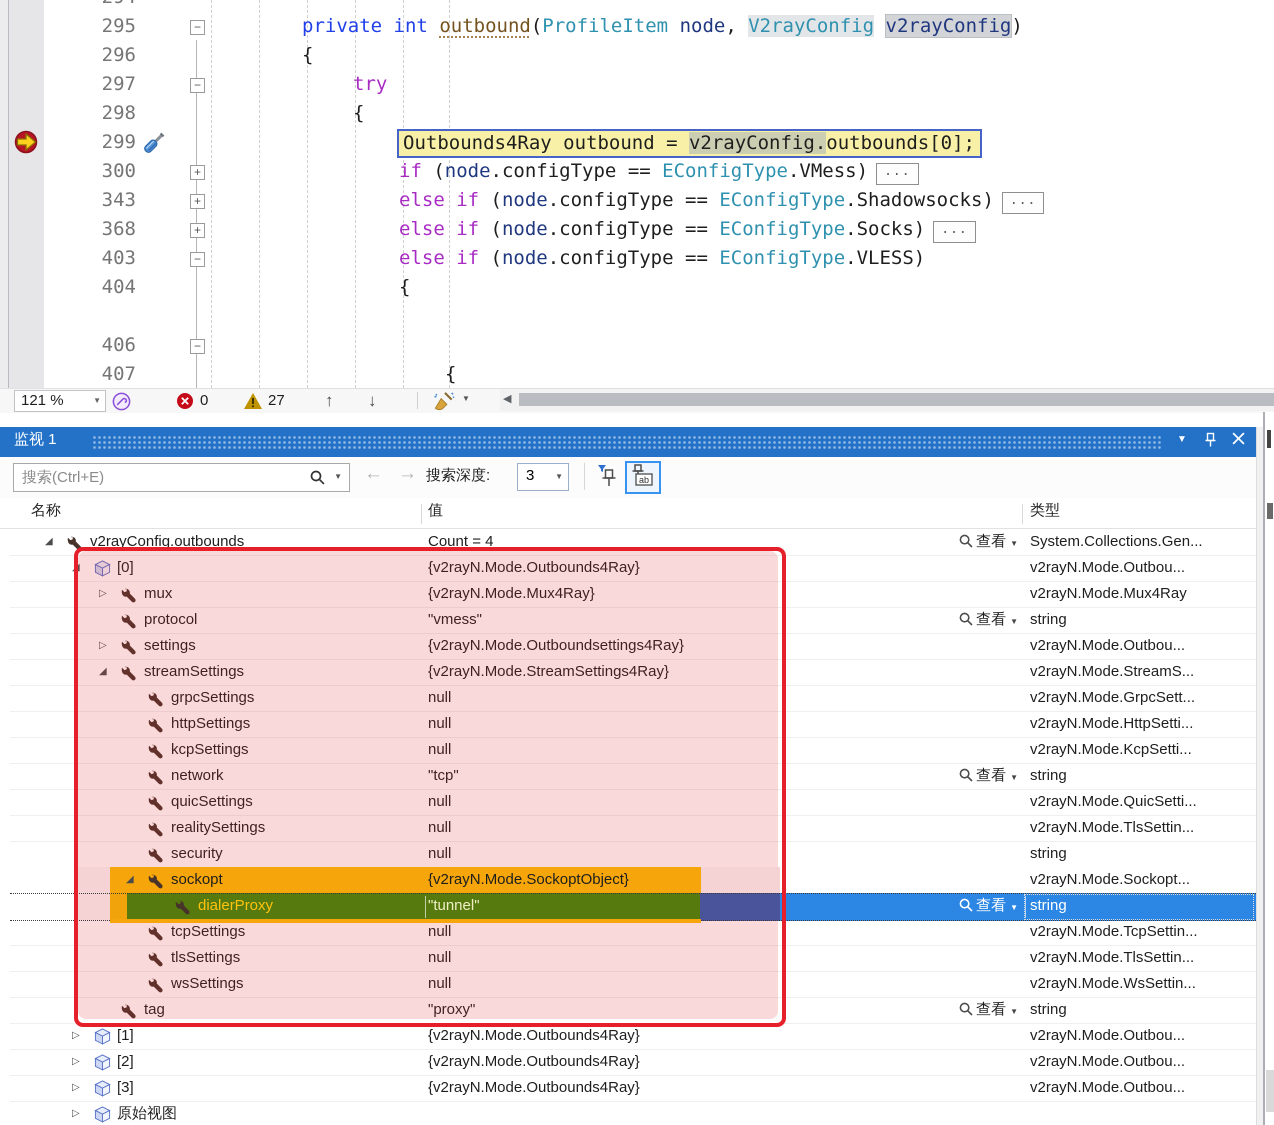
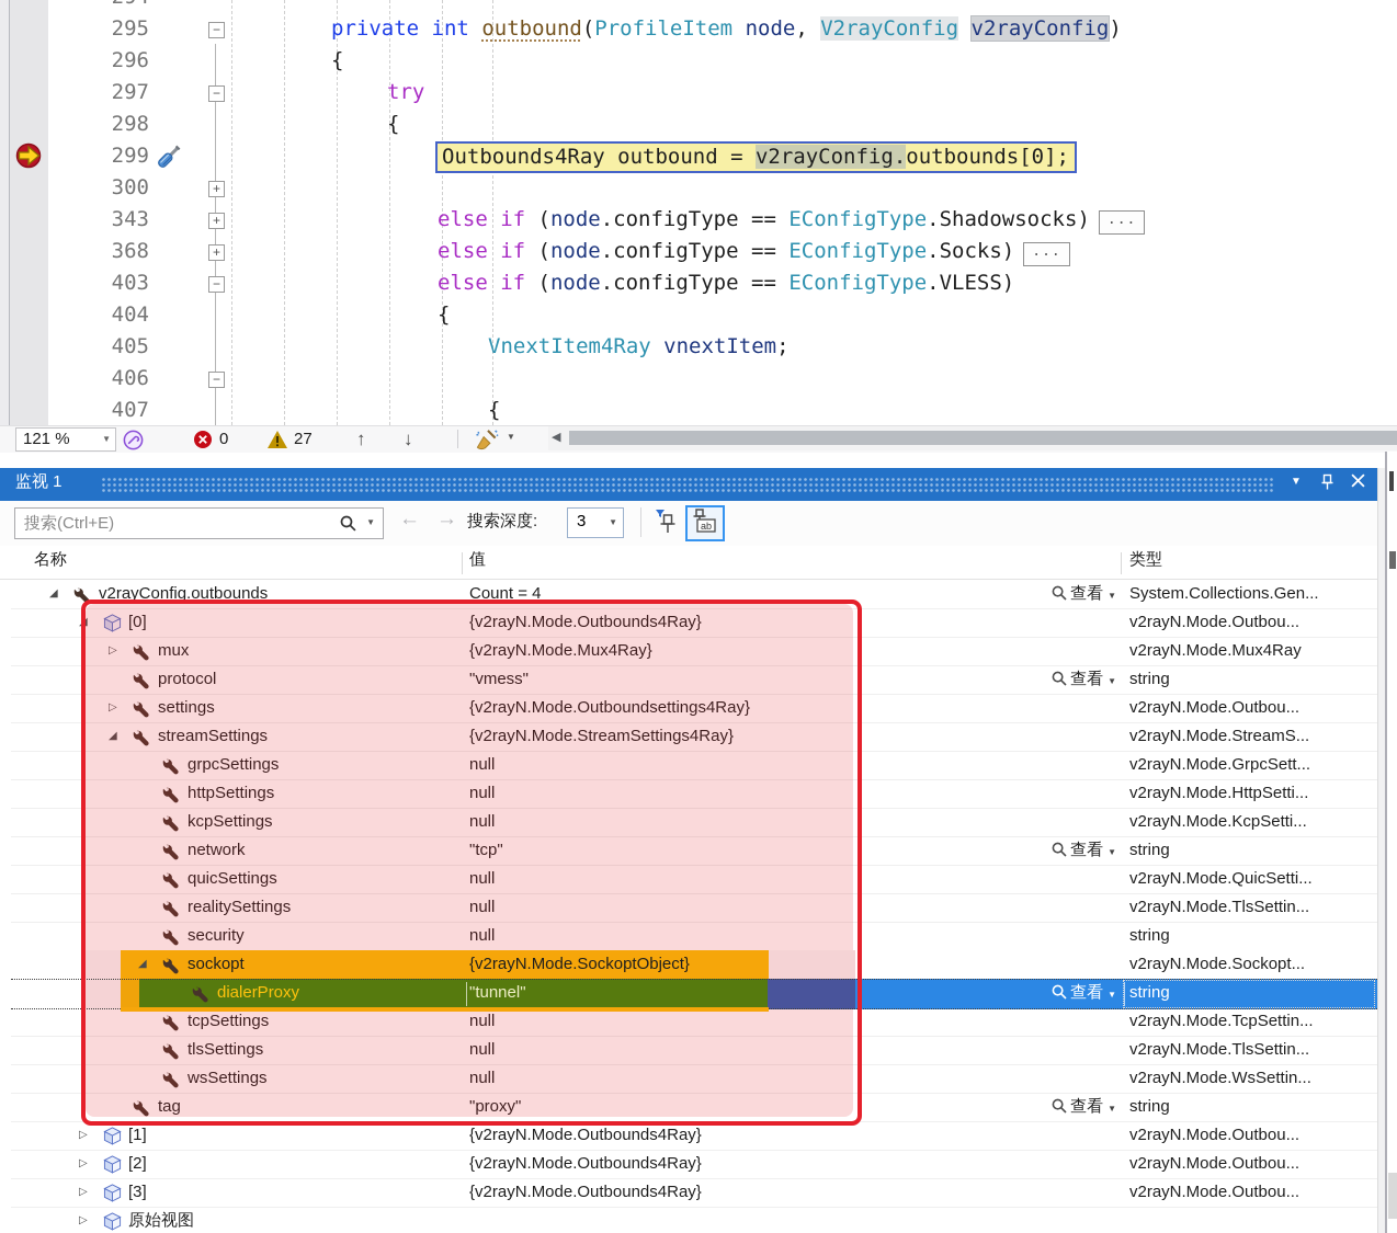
  295
  −
  private int outbound(ProfileItem node, V2rayConfig v2rayConfig)
  296
  {
  297
  −
  try
  298
  {
  299
  Outbounds4Ray outbound = v2rayConfig.outbounds[0];
  300
  +
- if (node.configType == EConfigType.VMess) ...
  343
  +
  else if (node.configType == EConfigType.Shadowsocks) ...
  368
  +
  else if (node.configType == EConfigType.Socks) ...
  403
  −
  else if (node.configType == EConfigType.VLESS)
  404
  {
+ 405
+ VnextItem4Ray vnextItem;
  406
  −
  407
  {
  121 %
  ▼
  0
  27
  ↑
  ↓
  ▼
  ◀
  监视 1
  ▼
  搜索(Ctrl+E)
  ▼
  ←
  →
  搜索深度:
  3
  ▼
  ab
  名称
  值
  类型
  ◢
  v2rayConfig.outbounds
  Count = 4
  查看 ▼
  System.Collections.Gen...
  ◢
  [0]
  {v2rayN.Mode.Outbounds4Ray}
  v2rayN.Mode.Outbou...
  ▷
  mux
  {v2rayN.Mode.Mux4Ray}
  v2rayN.Mode.Mux4Ray
  protocol
  "vmess"
  查看 ▼
  string
  ▷
  settings
  {v2rayN.Mode.Outboundsettings4Ray}
  v2rayN.Mode.Outbou...
  ◢
  streamSettings
  {v2rayN.Mode.StreamSettings4Ray}
  v2rayN.Mode.StreamS...
  grpcSettings
  null
  v2rayN.Mode.GrpcSett...
  httpSettings
  null
  v2rayN.Mode.HttpSetti...
  kcpSettings
  null
  v2rayN.Mode.KcpSetti...
  network
  "tcp"
  查看 ▼
  string
  quicSettings
  null
  v2rayN.Mode.QuicSetti...
  realitySettings
  null
  v2rayN.Mode.TlsSettin...
  security
  null
  string
  ◢
  sockopt
  {v2rayN.Mode.SockoptObject}
  v2rayN.Mode.Sockopt...
  dialerProxy
  "tunnel"
  查看 ▼
  string
  tcpSettings
  null
  v2rayN.Mode.TcpSettin...
  tlsSettings
  null
  v2rayN.Mode.TlsSettin...
  wsSettings
  null
  v2rayN.Mode.WsSettin...
  tag
  "proxy"
  查看 ▼
  string
  ▷
  [1]
  {v2rayN.Mode.Outbounds4Ray}
  v2rayN.Mode.Outbou...
  ▷
  [2]
  {v2rayN.Mode.Outbounds4Ray}
  v2rayN.Mode.Outbou...
  ▷
  [3]
  {v2rayN.Mode.Outbounds4Ray}
  v2rayN.Mode.Outbou...
  ▷
  原始视图
